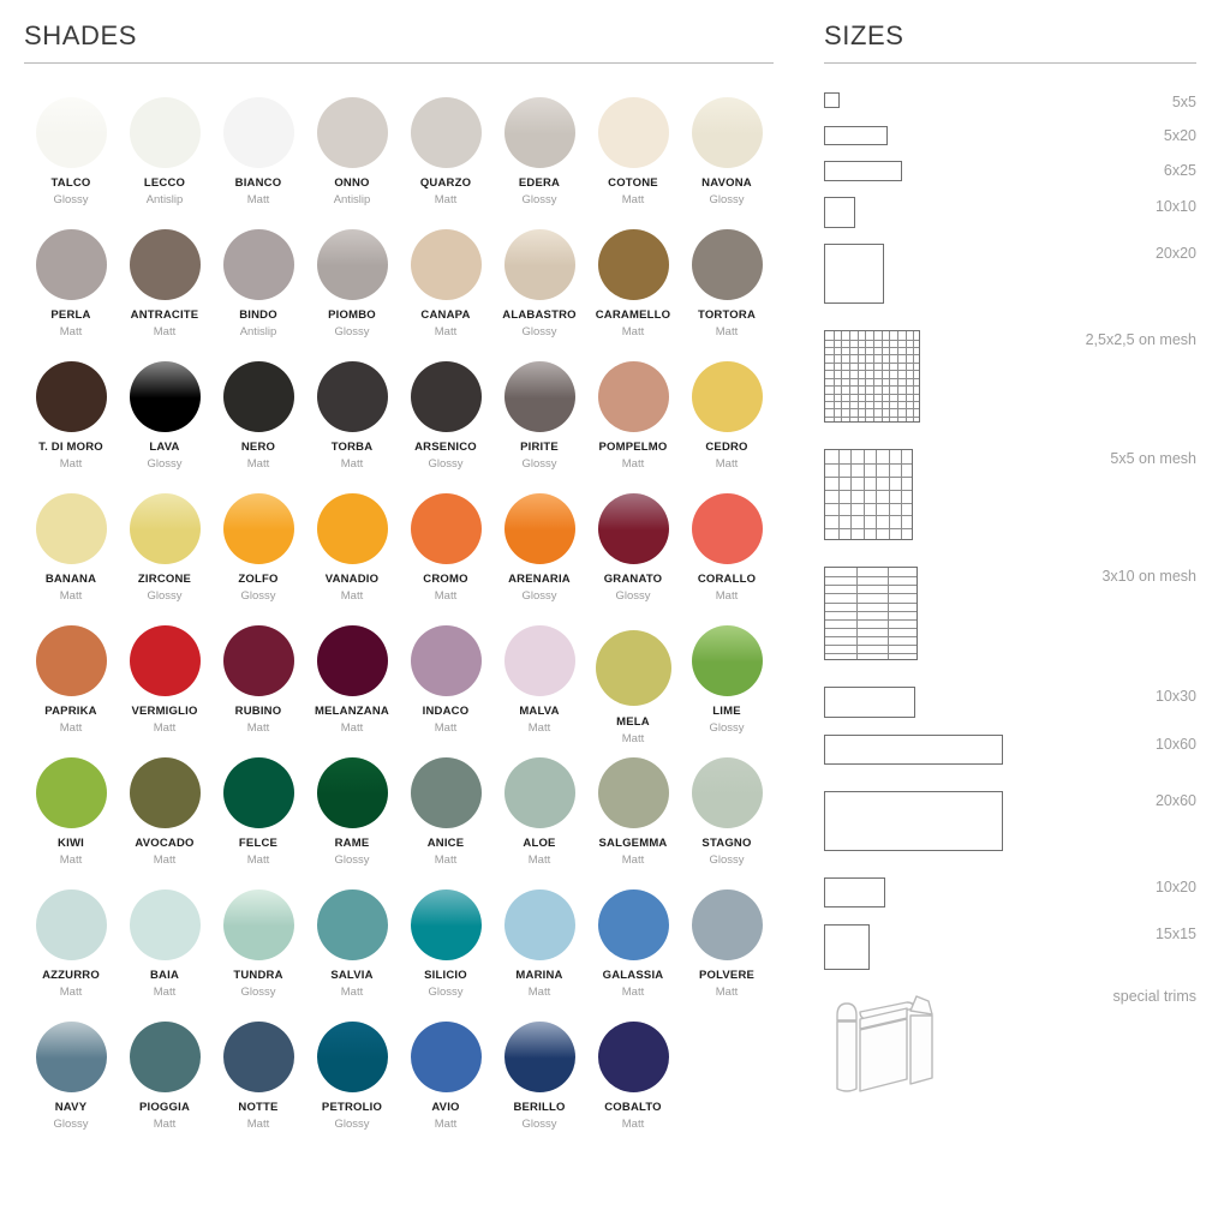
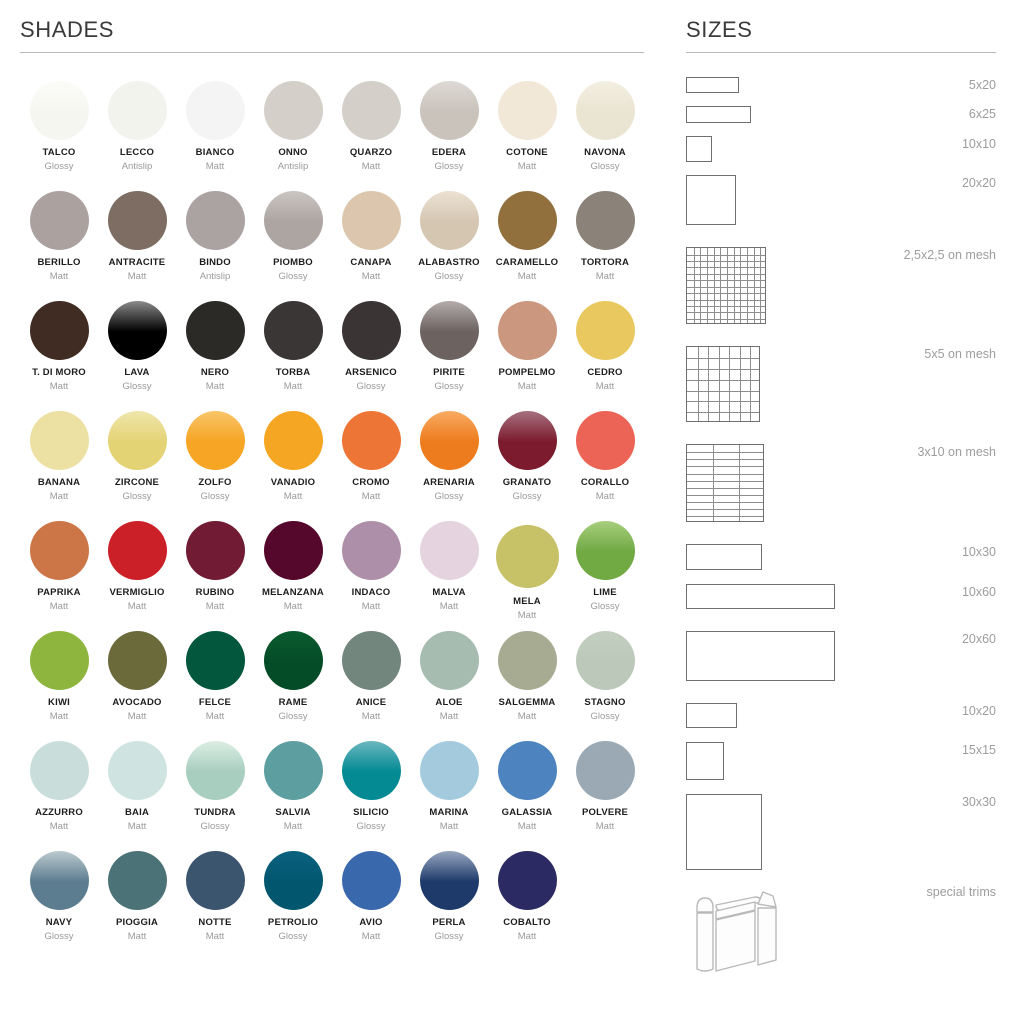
  SHADES
  TALCO
  Glossy
  LECCO
  Antislip
  BIANCO
  Matt
  ONNO
  Antislip
  QUARZO
  Matt
  EDERA
  Glossy
  COTONE
  Matt
  NAVONA
  Glossy
- PERLA
+ BERILLO
  Matt
  ANTRACITE
  Matt
  BINDO
  Antislip
  PIOMBO
  Glossy
  CANAPA
  Matt
  ALABASTRO
  Glossy
  CARAMELLO
  Matt
  TORTORA
  Matt
  T. DI MORO
  Matt
  LAVA
  Glossy
  NERO
  Matt
  TORBA
  Matt
  ARSENICO
  Glossy
  PIRITE
  Glossy
  POMPELMO
  Matt
  CEDRO
  Matt
  BANANA
  Matt
  ZIRCONE
  Glossy
  ZOLFO
  Glossy
  VANADIO
  Matt
  CROMO
  Matt
  ARENARIA
  Glossy
  GRANATO
  Glossy
  CORALLO
  Matt
  PAPRIKA
  Matt
  VERMIGLIO
  Matt
  RUBINO
  Matt
  MELANZANA
  Matt
  INDACO
  Matt
  MALVA
  Matt
  MELA
  Matt
  LIME
  Glossy
  KIWI
  Matt
  AVOCADO
  Matt
  FELCE
  Matt
  RAME
  Glossy
  ANICE
  Matt
  ALOE
  Matt
  SALGEMMA
  Matt
  STAGNO
  Glossy
  AZZURRO
  Matt
  BAIA
  Matt
  TUNDRA
  Glossy
  SALVIA
  Matt
  SILICIO
  Glossy
  MARINA
  Matt
  GALASSIA
  Matt
  POLVERE
  Matt
  NAVY
  Glossy
  PIOGGIA
  Matt
  NOTTE
  Matt
  PETROLIO
  Glossy
  AVIO
  Matt
- BERILLO
+ PERLA
  Glossy
  COBALTO
  Matt
  SIZES
- 5x5
  5x20
  6x25
  10x10
  20x20
  2,5x2,5 on mesh
  5x5 on mesh
  3x10 on mesh
  10x30
  10x60
  20x60
  10x20
  15x15
+ 30x30
  special trims
